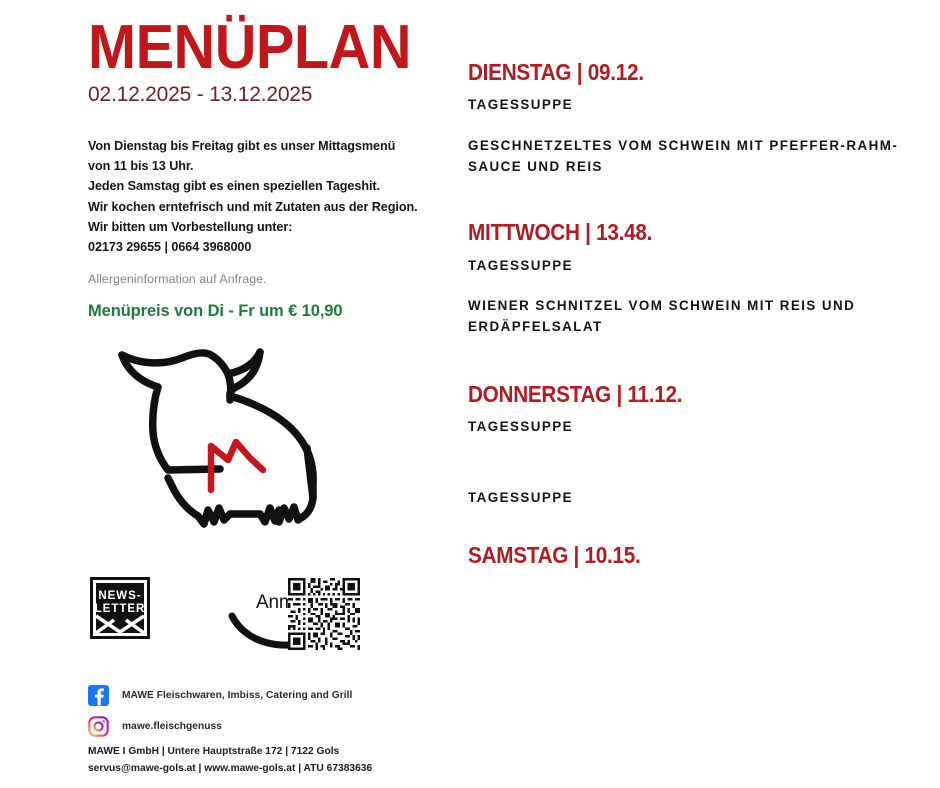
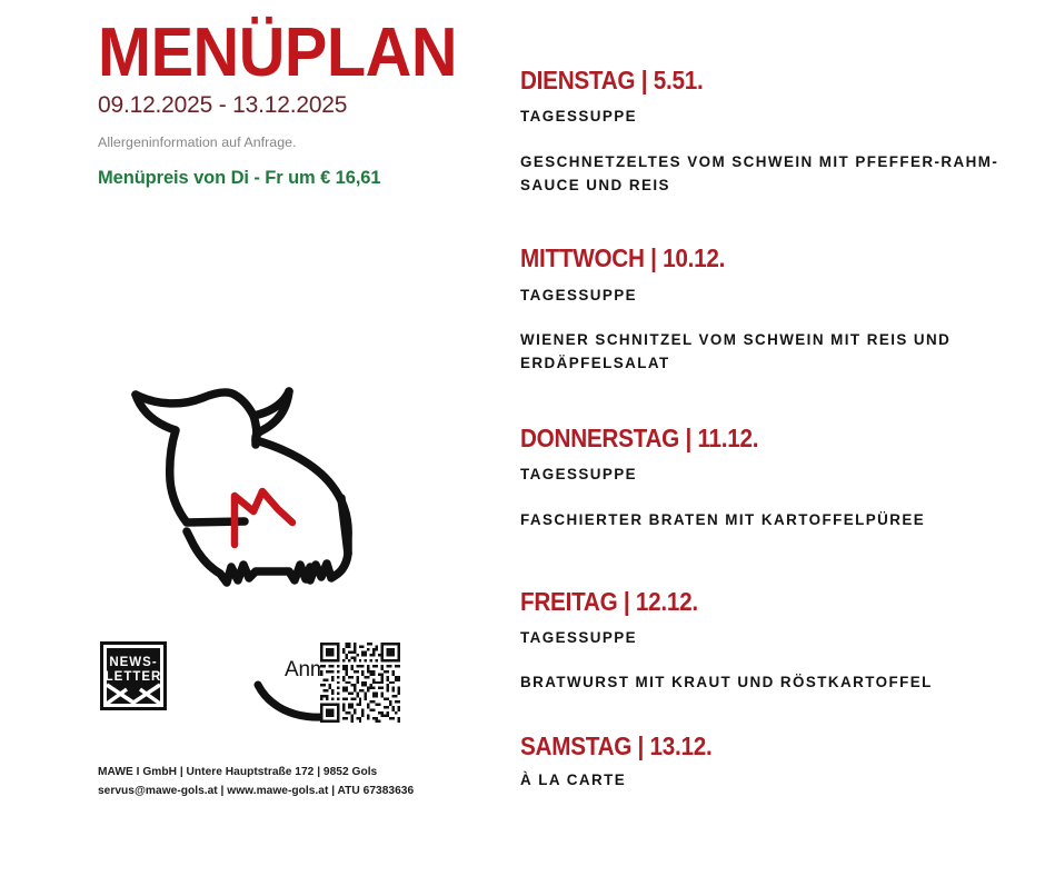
  MENÜPLAN
- 02.12.2025 - 13.12.2025
+ 09.12.2025 - 13.12.2025
- Von Dienstag bis Freitag gibt es unser Mittagsmenü
- von 11 bis 13 Uhr.
- Jeden Samstag gibt es einen speziellen Tageshit.
- Wir kochen erntefrisch und mit Zutaten aus der Region.
- Wir bitten um Vorbestellung unter:
- 02173 29655 | 0664 3968000
  Allergeninformation auf Anfrage.
- Menüpreis von Di - Fr um € 10,90
+ Menüpreis von Di - Fr um € 16,61
  NEWS-
  LETTER
- MAWE Fleischwaren, Imbiss, Catering and Grill
- mawe.fleischgenuss
- MAWE I GmbH | Untere Hauptstraße 172 | 7122 Gols
+ MAWE I GmbH | Untere Hauptstraße 172 | 9852 Gols
  servus@mawe-gols.at | www.mawe-gols.at | ATU 67383636
- DIENSTAG | 09.12.
+ DIENSTAG | 5.51.
  TAGESSUPPE
  GESCHNETZELTES VOM SCHWEIN MIT PFEFFER-RAHM-SAUCE UND REIS
- MITTWOCH | 13.48.
+ MITTWOCH | 10.12.
  TAGESSUPPE
  WIENER SCHNITZEL VOM SCHWEIN MIT REIS UND ERDÄPFELSALAT
  DONNERSTAG | 11.12.
  TAGESSUPPE
+ FASCHIERTER BRATEN MIT KARTOFFELPÜREE
+ FREITAG | 12.12.
  TAGESSUPPE
+ BRATWURST MIT KRAUT UND RÖSTKARTOFFEL
- SAMSTAG | 10.15.
+ SAMSTAG | 13.12.
+ À LA CARTE
